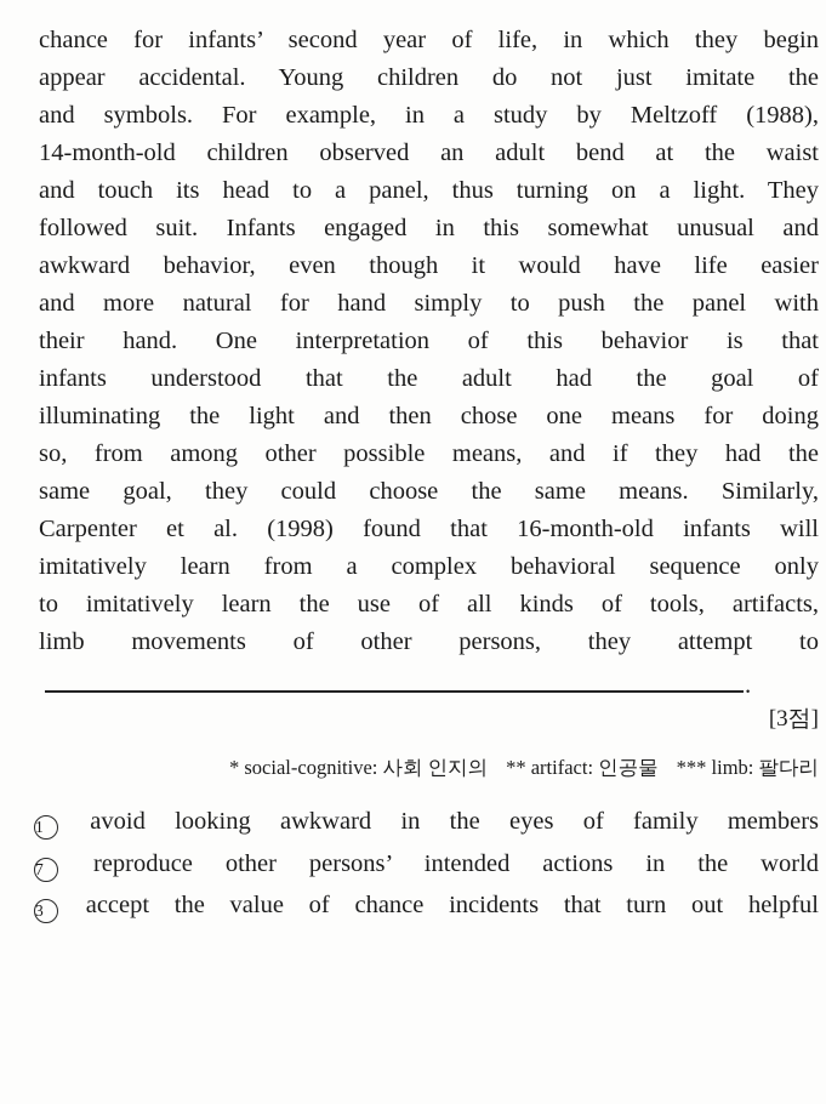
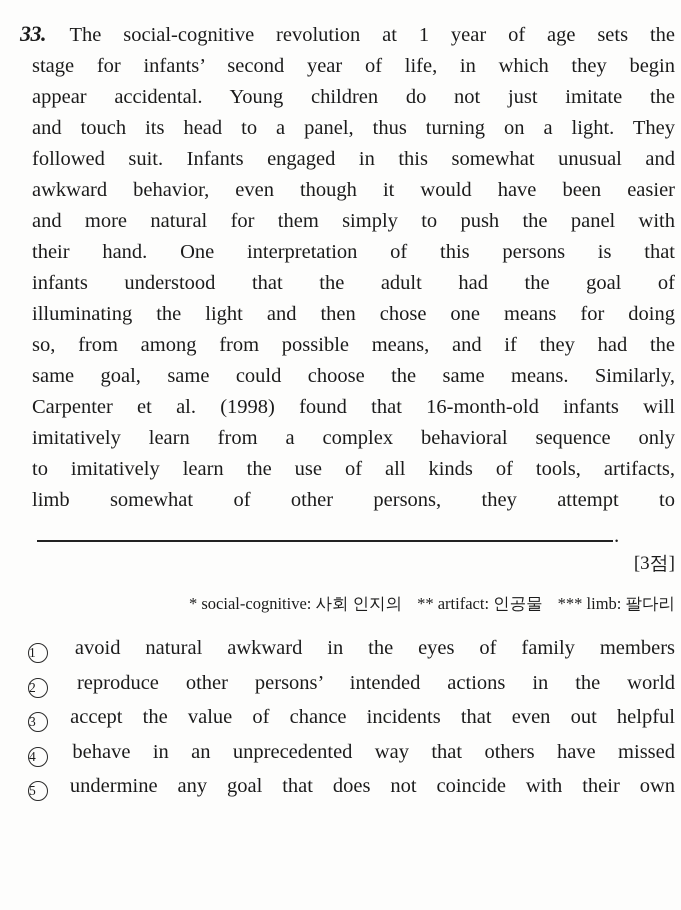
+ 33. The social-cognitive revolution at 1 year of age sets the
- chance for infants’ second year of life, in which they begin
+ stage for infants’ second year of life, in which they begin
  appear accidental. Young children do not just imitate the
- and symbols. For example, in a study by Meltzoff (1988),
- 14-month-old children observed an adult bend at the waist
  and touch its head to a panel, thus turning on a light. They
  followed suit. Infants engaged in this somewhat unusual and
- awkward behavior, even though it would have life easier
+ awkward behavior, even though it would have been easier
- and more natural for hand simply to push the panel with
+ and more natural for them simply to push the panel with
- their hand. One interpretation of this behavior is that
+ their hand. One interpretation of this persons is that
  infants understood that the adult had the goal of
  illuminating the light and then chose one means for doing
- so, from among other possible means, and if they had the
+ so, from among from possible means, and if they had the
- same goal, they could choose the same means. Similarly,
+ same goal, same could choose the same means. Similarly,
  Carpenter et al. (1998) found that 16-month-old infants will
  imitatively learn from a complex behavioral sequence only
  to imitatively learn the use of all kinds of tools, artifacts,
- limb movements of other persons, they attempt to
+ limb somewhat of other persons, they attempt to
  .
  [3점]
  * social-cognitive: 사회 인지의
  ** artifact: 인공물
  *** limb: 팔다리
- 1 avoid looking awkward in the eyes of family members
+ 1 avoid natural awkward in the eyes of family members
- 7 reproduce other persons’ intended actions in the world
+ 2 reproduce other persons’ intended actions in the world
- 3 accept the value of chance incidents that turn out helpful
+ 3 accept the value of chance incidents that even out helpful
+ 4 behave in an unprecedented way that others have missed
+ 5 undermine any goal that does not coincide with their own
